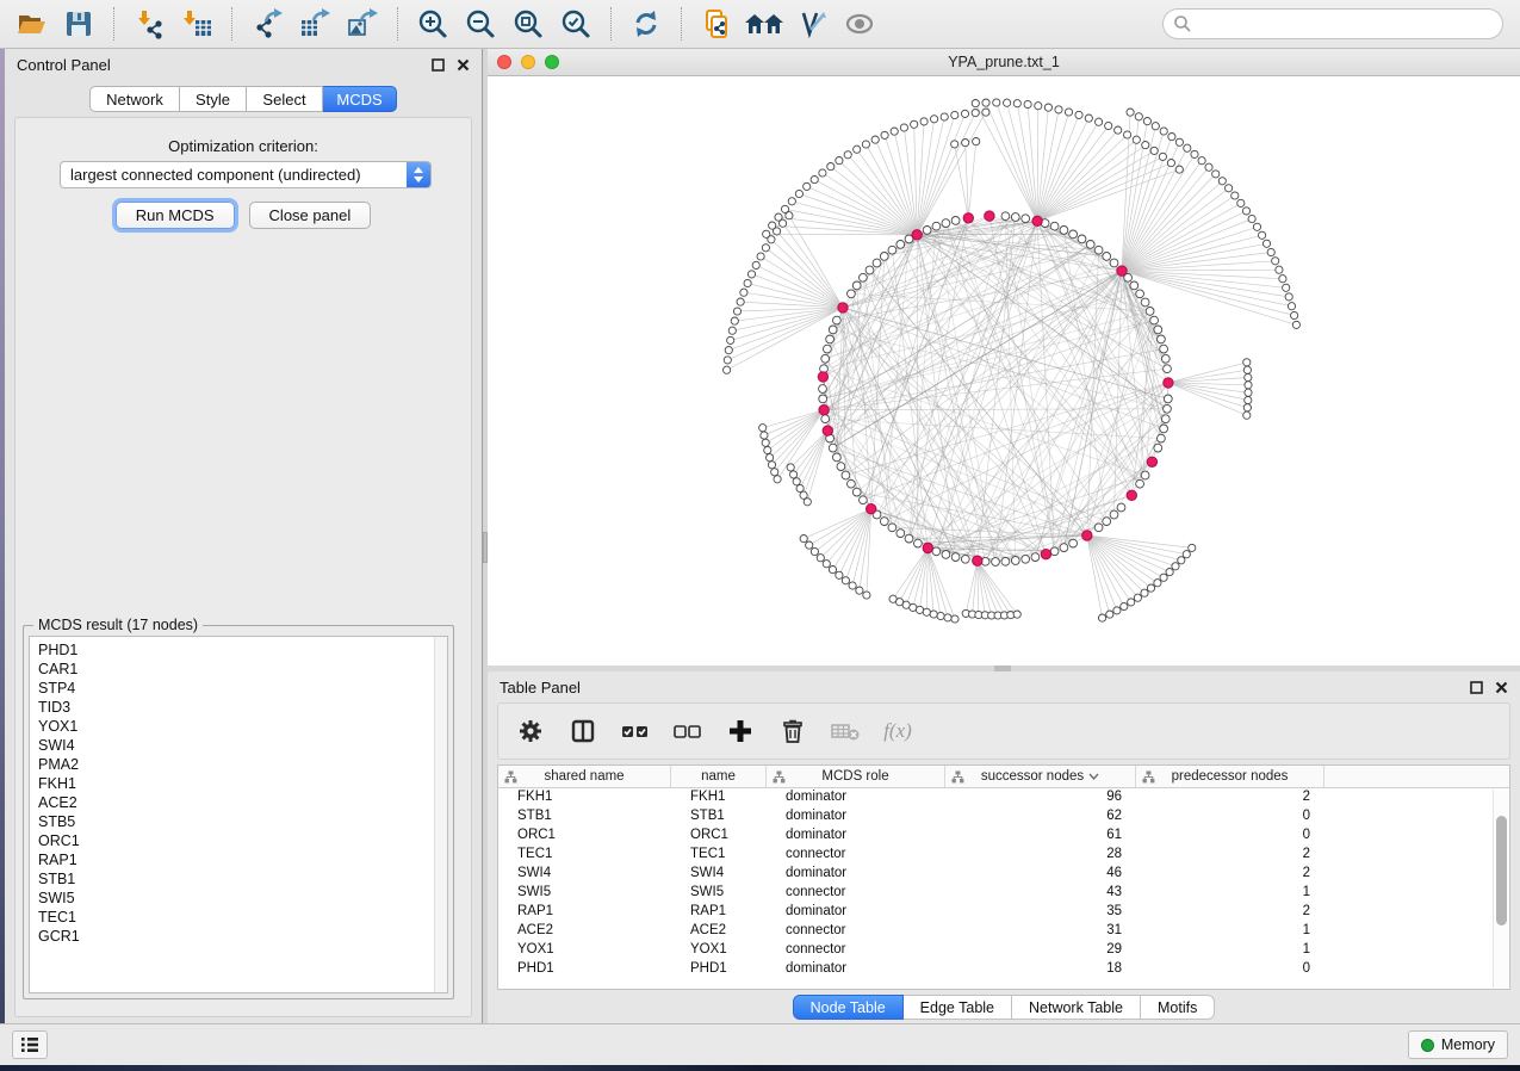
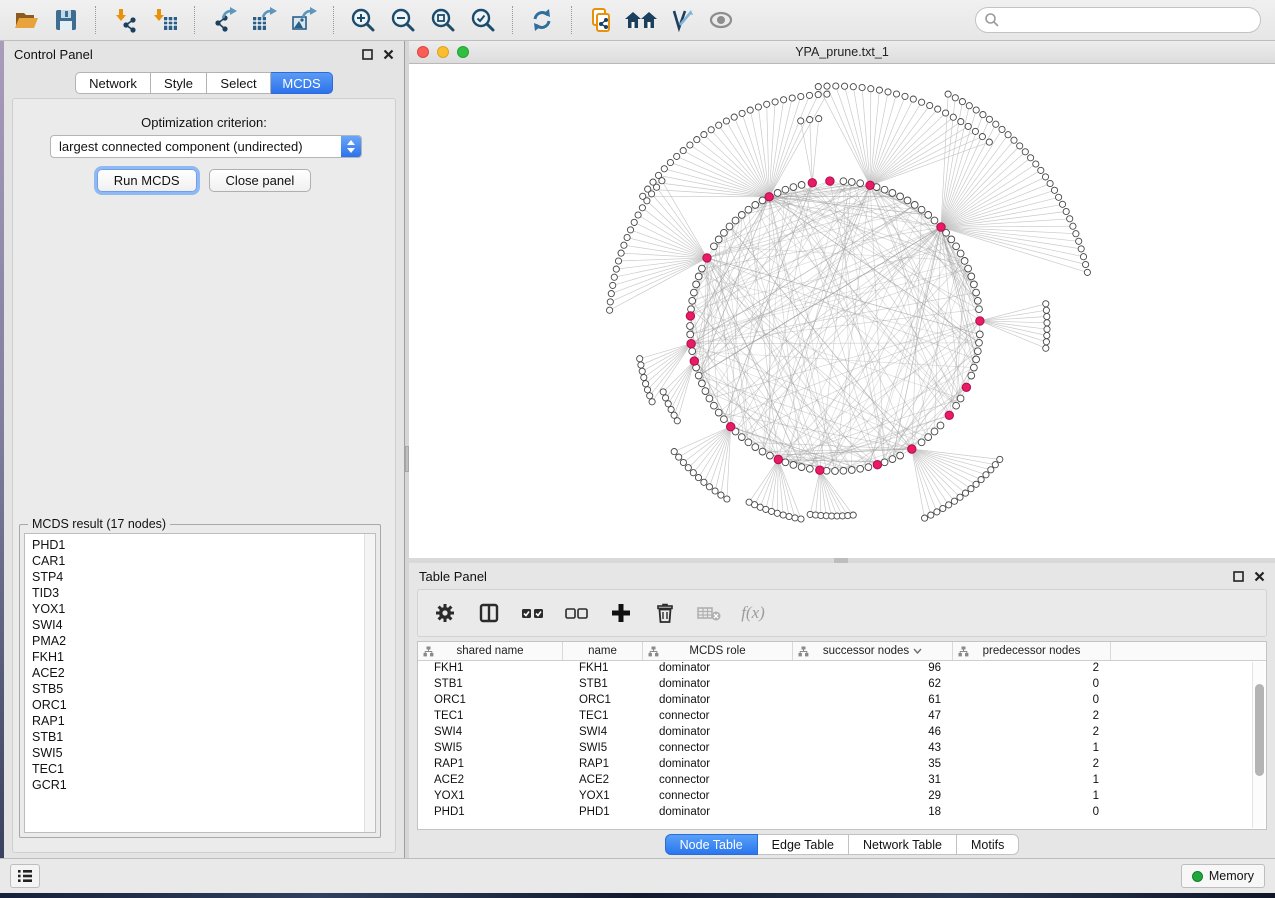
  Control Panel
  Network
  Style
  Select
  MCDS
  Optimization criterion:
  largest connected component (undirected)
  Run MCDS
  Close panel
  MCDS result (17 nodes)
  PHD1
  CAR1
  STP4
  TID3
  YOX1
  SWI4
  PMA2
  FKH1
  ACE2
  STB5
  ORC1
  RAP1
  STB1
  SWI5
  TEC1
  GCR1
  YPA_prune.txt_1
  Table Panel
  f(x)
  shared name
  name
  MCDS role
  successor nodes
  predecessor nodes
  FKH1
  FKH1
  dominator
  96
  2
  STB1
  STB1
  dominator
  62
  0
  ORC1
  ORC1
  dominator
  61
  0
  TEC1
  TEC1
  connector
- 28
+ 47
  2
  SWI4
  SWI4
  dominator
  46
  2
  SWI5
  SWI5
  connector
  43
  1
  RAP1
  RAP1
  dominator
  35
  2
  ACE2
  ACE2
  connector
  31
  1
  YOX1
  YOX1
  connector
  29
  1
  PHD1
  PHD1
  dominator
  18
  0
  Node Table
  Edge Table
  Network Table
  Motifs
  Memory
